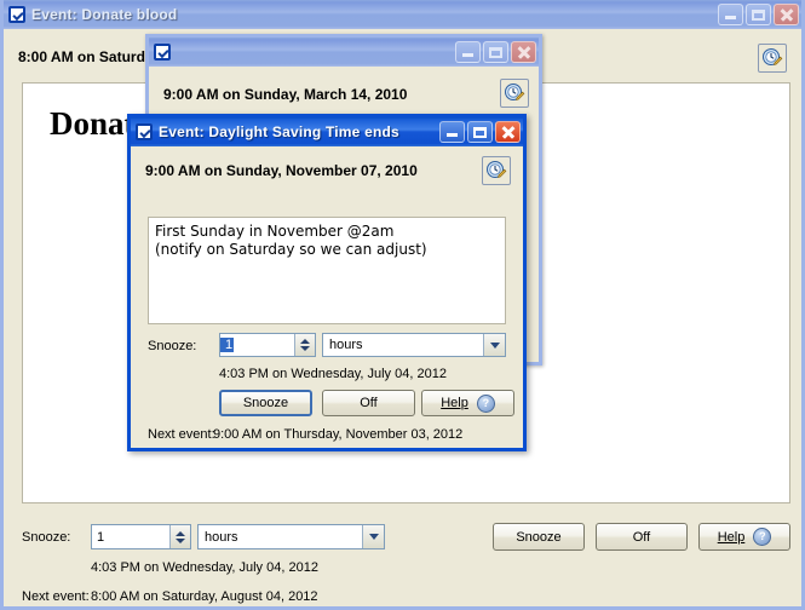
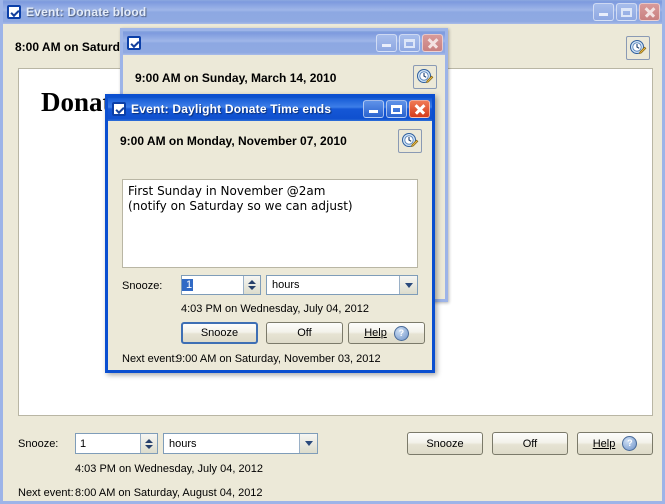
  Event: Donate blood
  Snooze:
  1
  hours
  4:03 PM on Wednesday, July 04, 2012
  Next event:
  8:00 AM on Saturday, August 04, 2012
  Snooze
  Off
  Help
  ?
  9:00 AM on Sunday, March 14, 2010
- Event: Daylight Saving Time ends
+ Event: Daylight Donate Time ends
- 9:00 AM on Sunday, November 07, 2010
+ 9:00 AM on Monday, November 07, 2010
  First Sunday in November @2am
  (notify on Saturday so we can adjust)
  Snooze:
  1
  hours
  4:03 PM on Wednesday, July 04, 2012
  Snooze
  Off
  Help
  ?
  Next event:
- 9:00 AM on Thursday, November 03, 2012
+ 9:00 AM on Saturday, November 03, 2012
